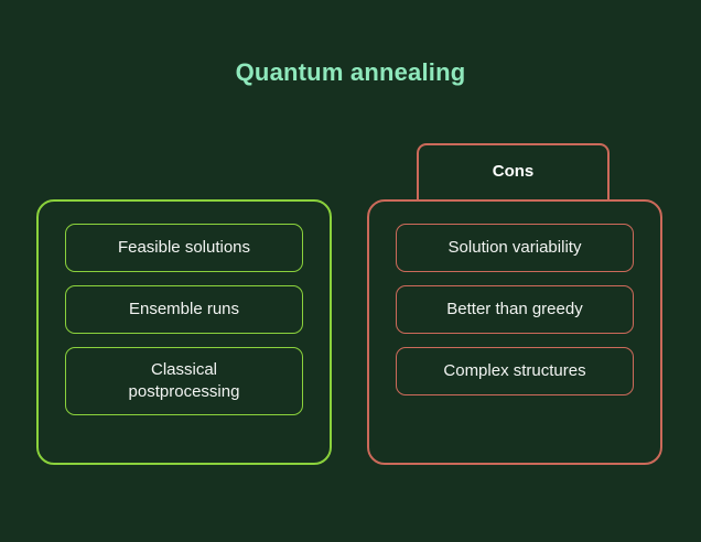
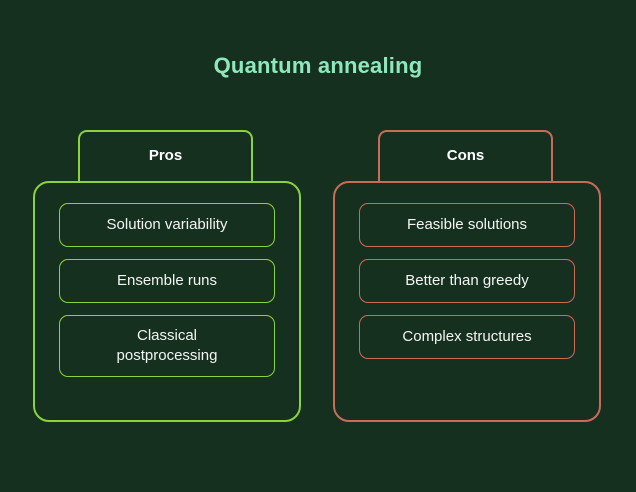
  Quantum annealing
+ Pros
- Feasible solutions
+ Solution variability
  Ensemble runs
  Classical
  postprocessing
  Cons
- Solution variability
+ Feasible solutions
  Better than greedy
  Complex structures
